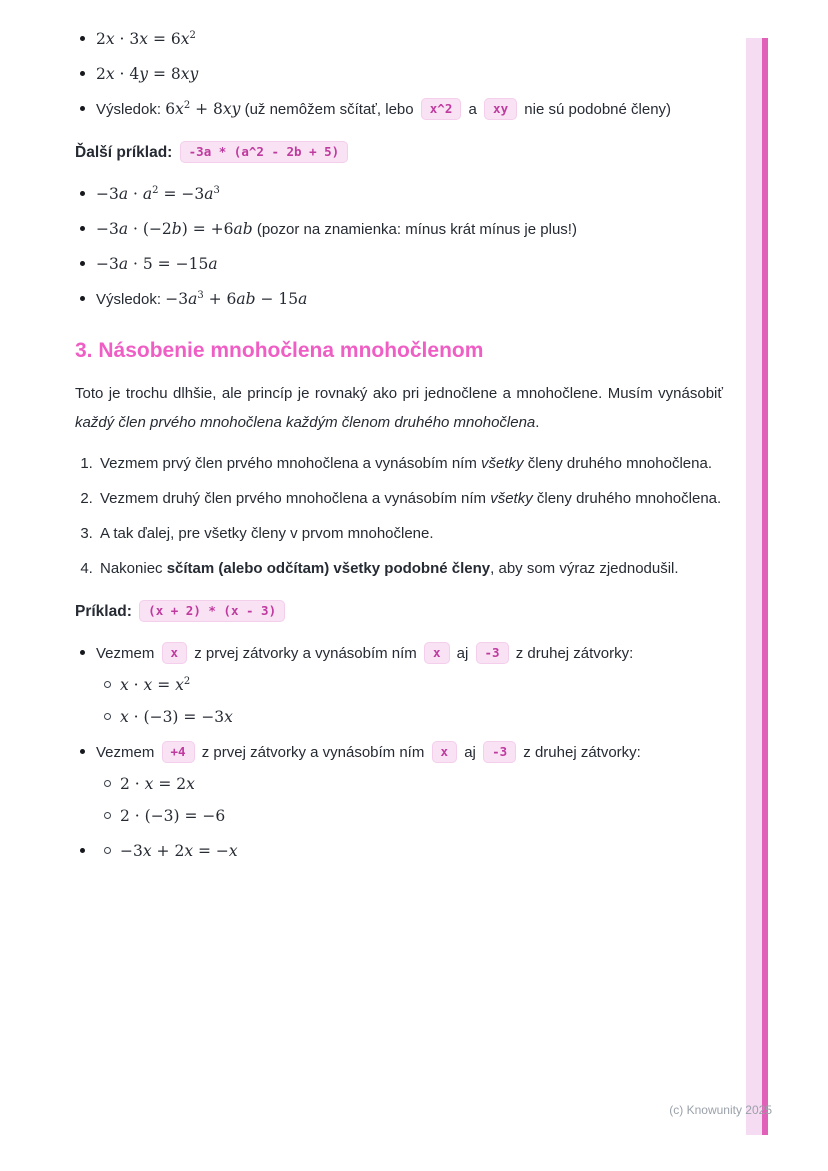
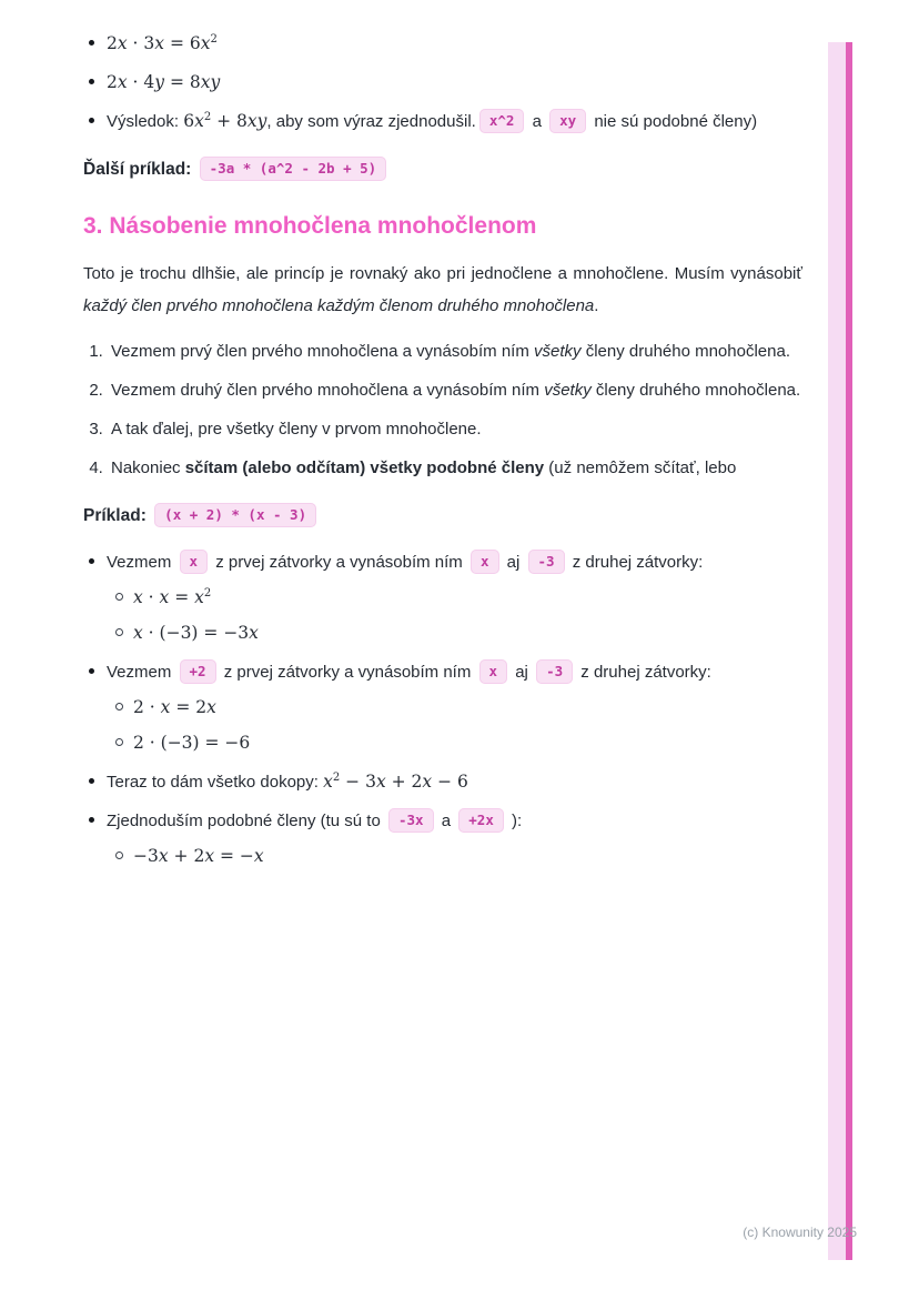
  2x · 3x = 6x2
  2x · 4y = 8xy
- Výsledok: 6x2 + 8xy (už nemôžem sčítať, lebo x^2 a xy nie sú podobné členy)
+ Výsledok: 6x2 + 8xy, aby som výraz zjednodušil. x^2 a xy nie sú podobné členy)
  Ďalší príklad: -3a * (a^2 - 2b + 5)
- −3a · a2 = −3a3
- −3a · (−2b) = +6ab (pozor na znamienka: mínus krát mínus je plus!)
- −3a · 5 = −15a
- Výsledok: −3a3 + 6ab − 15a
  3. Násobenie mnohočlena mnohočlenom
  Toto je trochu dlhšie, ale princíp je rovnaký ako pri jednočlene a mnohočlene. Musím vynásobiť každý člen prvého mnohočlena každým členom druhého mnohočlena.
  Vezmem prvý člen prvého mnohočlena a vynásobím ním všetky členy druhého mnohočlena.
  Vezmem druhý člen prvého mnohočlena a vynásobím ním všetky členy druhého mnohočlena.
  A tak ďalej, pre všetky členy v prvom mnohočlene.
- Nakoniec sčítam (alebo odčítam) všetky podobné členy, aby som výraz zjednodušil.
+ Nakoniec sčítam (alebo odčítam) všetky podobné členy (už nemôžem sčítať, lebo
  Príklad: (x + 2) * (x - 3)
  Vezmem x z prvej zátvorky a vynásobím ním x aj -3 z druhej zátvorky:
  x · x = x2
  x · (−3) = −3x
- Vezmem +4 z prvej zátvorky a vynásobím ním x aj -3 z druhej zátvorky:
+ Vezmem +2 z prvej zátvorky a vynásobím ním x aj -3 z druhej zátvorky:
  2 · x = 2x
  2 · (−3) = −6
+ Teraz to dám všetko dokopy: x2 − 3x + 2x − 6
+ Zjednoduším podobné členy (tu sú to -3x a +2x ):
  −3x + 2x = −x
  (c) Knowunity 2025
